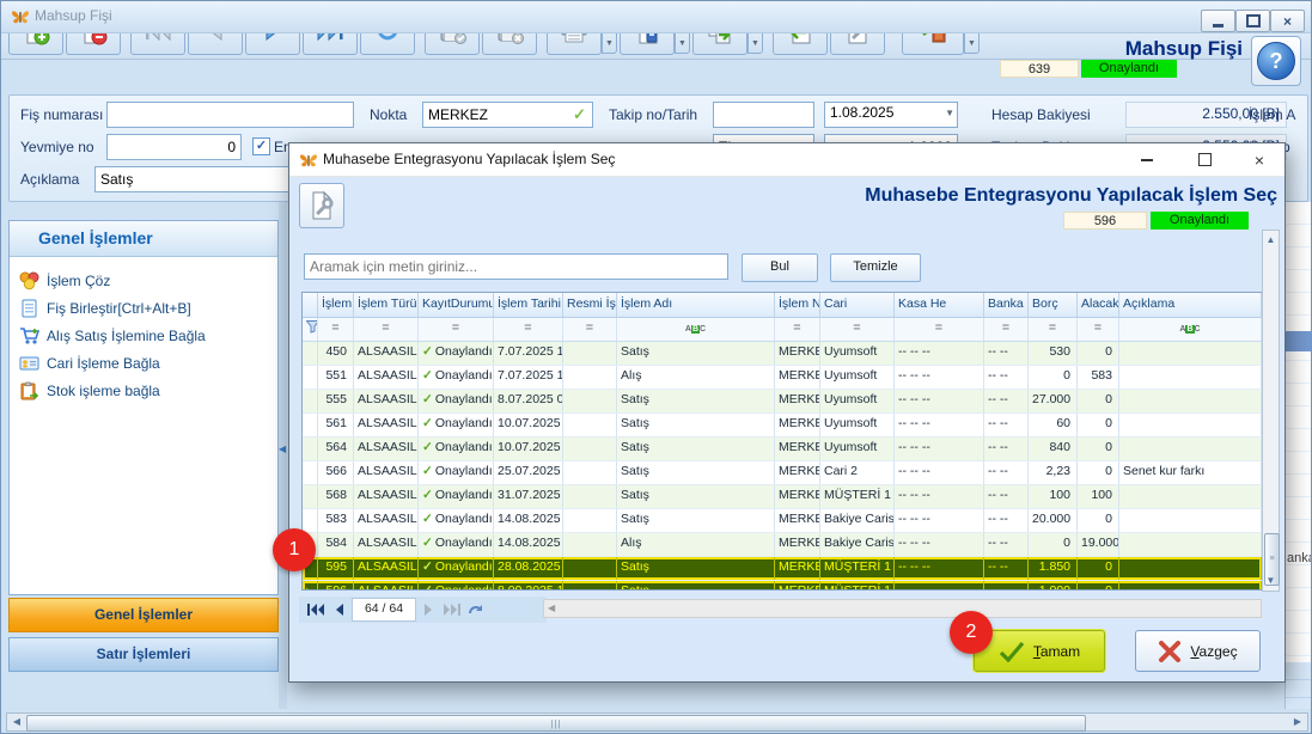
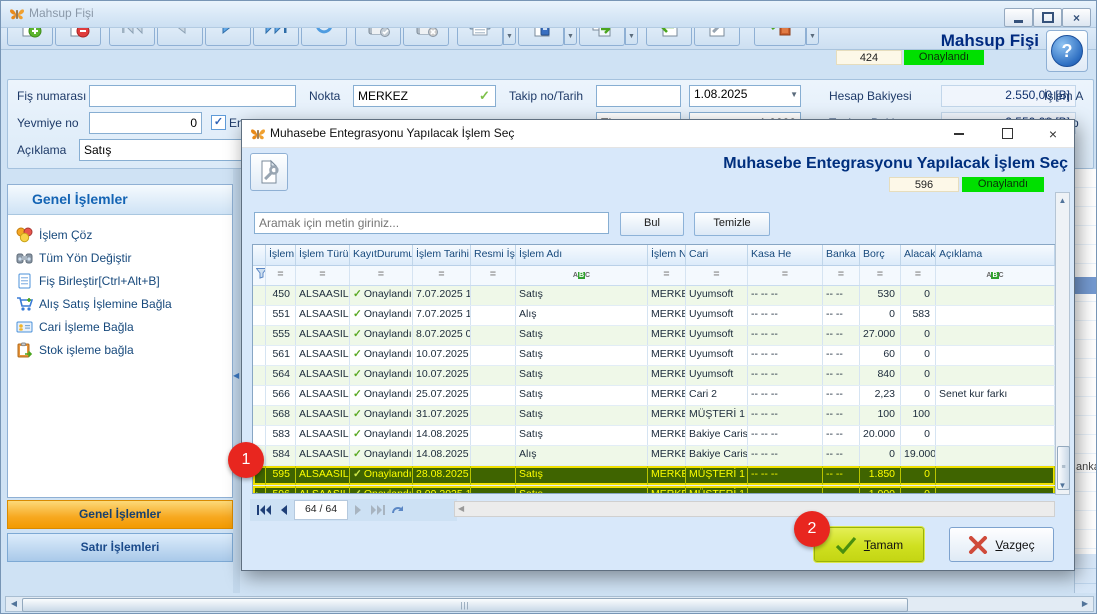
  Mahsup Fişi
  ×
  Mahsup Fişi
- 639
+ 424
  Onaylandı
  ?
  Fiş numarası
  Nokta
  MERKEZ
  ✓
  Takip no/Tarih
  1.08.2025
  ▼
  Hesap Bakiyesi
  2.550,00 [B]
  İşlem A
  Yevmiye no
  0
  ✓
  Açıklama
  Satış
  Genel İşlemler
  İşlem Çöz
+ Tüm Yön Değiştir
  Fiş Birleştir[Ctrl+Alt+B]
  Alış Satış İşlemine Bağla
  Cari İşleme Bağla
  Stok işleme bağla
  Genel İşlemler
  Satır İşlemleri
  ◀
  ank
  ◀
  |||
  ▶
  Muhasebe Entegrasyonu Yapılacak İşlem Seç
  ×
  Muhasebe Entegrasyonu Yapılacak İşlem Seç
  596
  Onaylandı
  Aramak için metin giriniz...
  Bul
  Temizle
  İşlem
  İşlem Türü
  KayıtDurumu
  İşlem Tarihi
  Resmi İş
  İşlem Adı
  İşlem N
  Cari
  Kasa He
  Banka
  Borç
  Alacak
  Açıklama
  =
  =
  =
  =
  =
  =
  =
  =
  =
  =
  =
  450
  ALSAASIL
  ✓ Onaylandı
  7.07.2025 1
  Satış
  MERKE
  Uyumsoft
  -- -- --
  -- --
  530
  0
  551
  ALSAASIL
  ✓ Onaylandı
  7.07.2025 1
  Alış
  MERKE
  Uyumsoft
  -- -- --
  -- --
  0
  583
  555
  ALSAASIL
  ✓ Onaylandı
  8.07.2025 0
  Satış
  MERKE
  Uyumsoft
  -- -- --
  -- --
  27.000
  0
  561
  ALSAASIL
  ✓ Onaylandı
  10.07.2025
  Satış
  MERKE
  Uyumsoft
  -- -- --
  -- --
  60
  0
  564
  ALSAASIL
  ✓ Onaylandı
  10.07.2025
  Satış
  MERKE
  Uyumsoft
  -- -- --
  -- --
  840
  0
  566
  ALSAASIL
  ✓ Onaylandı
  25.07.2025
  Satış
  MERKE
  Cari 2
  -- -- --
  -- --
  2,23
  0
  Senet kur farkı
  568
  ALSAASIL
  ✓ Onaylandı
  31.07.2025
  Satış
  MERKE
  MÜŞTERİ 1
  -- -- --
  -- --
  100
  100
  583
  ALSAASIL
  ✓ Onaylandı
  14.08.2025
  Satış
  MERKE
  Bakiye Caris
  -- -- --
  -- --
  20.000
  0
  584
  ALSAASIL
  ✓ Onaylandı
  14.08.2025
  Alış
  MERKE
  Bakiye Caris
  -- -- --
  -- --
  0
  19.000
  595
  ALSAASIL
  ✓ Onaylandı
  28.08.2025
  Satış
  MERKE
  MÜŞTERİ 1
  -- -- --
  -- --
  1.850
  0
  ▲
  ▼
  64 / 64
  ◀
  Tamam
  Vazgeç
  1
  2
